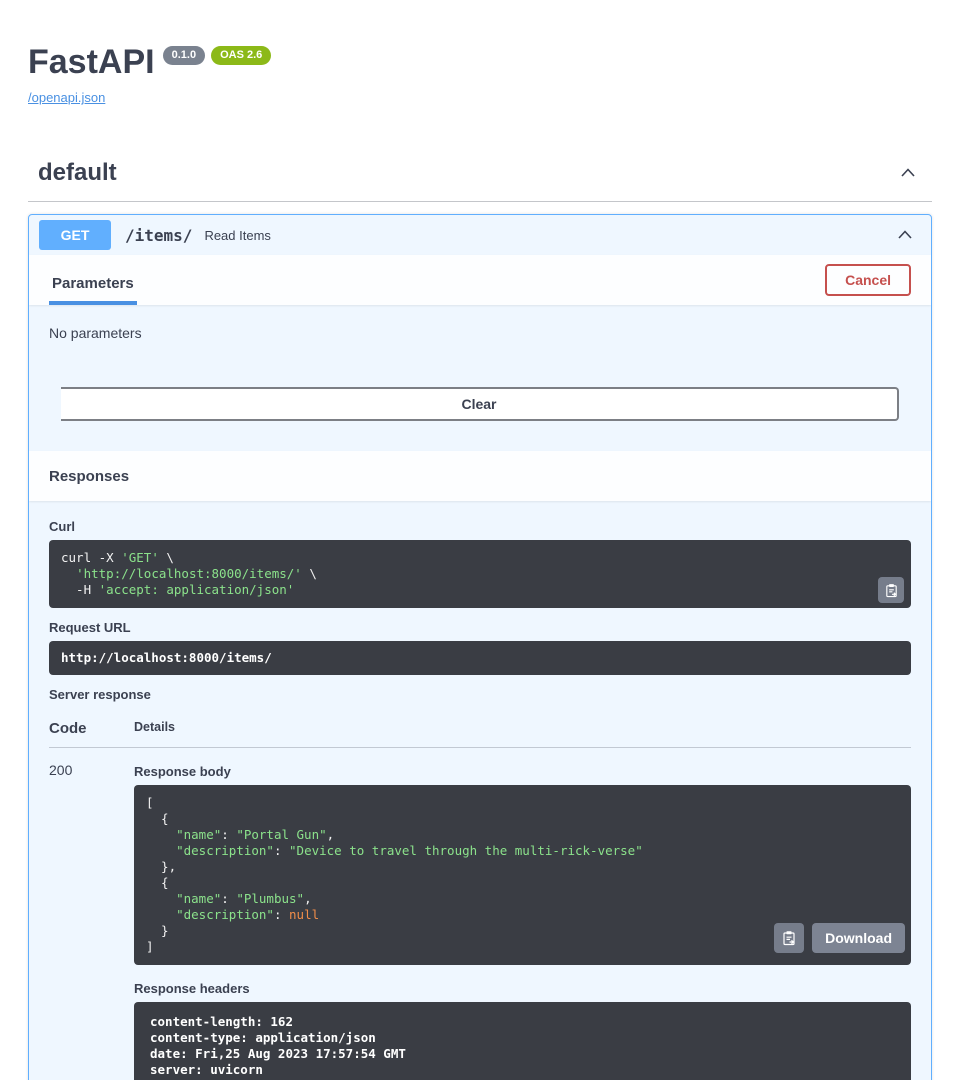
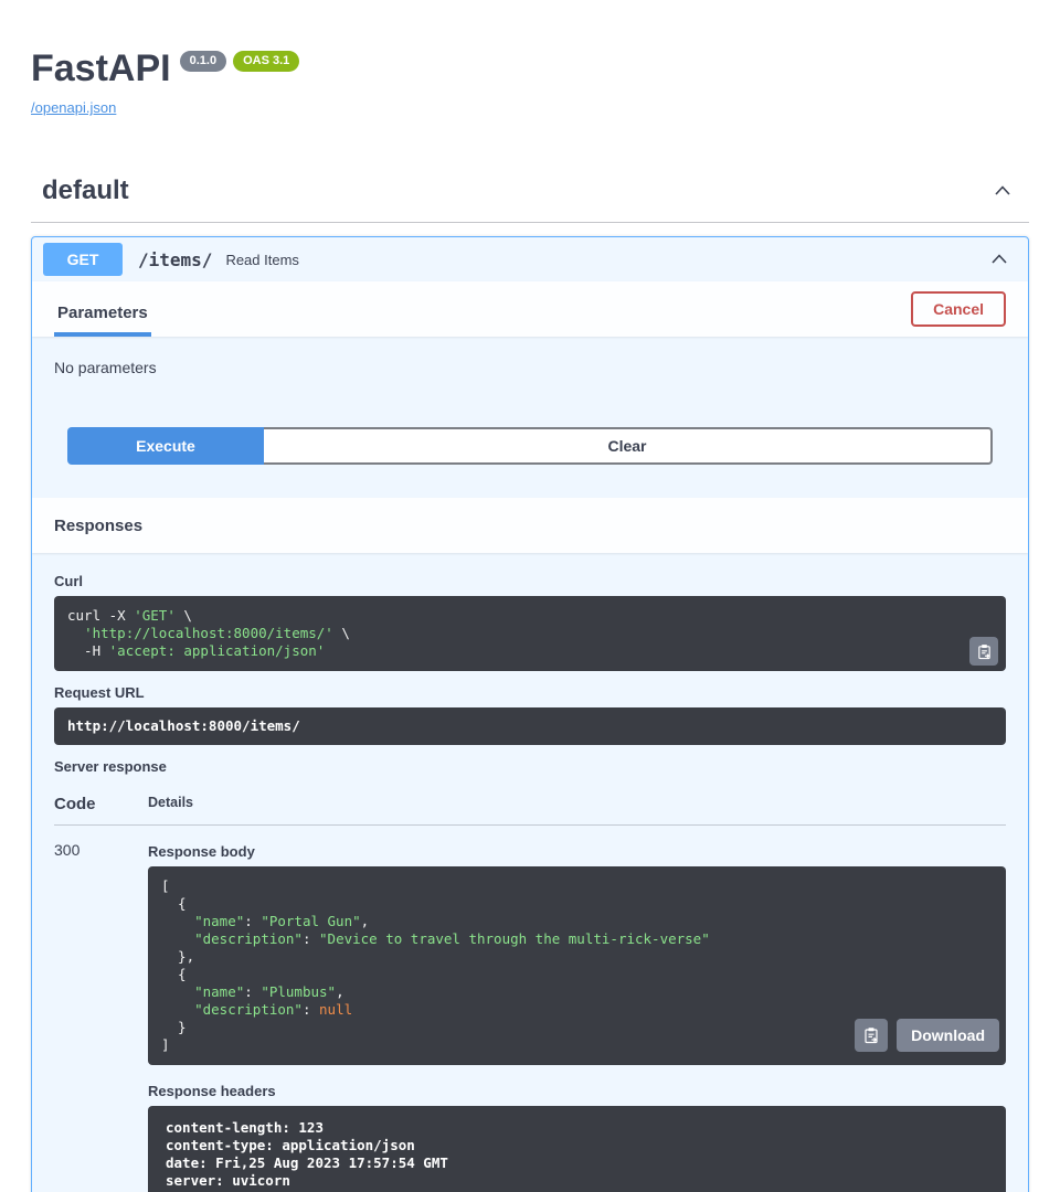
  FastAPI
  0.1.0
- OAS 2.6
+ OAS 3.1
  /openapi.json
  default
  GET
  /items/
  Read Items
  Parameters
  Cancel
  No parameters
+ Execute
  Clear
  Responses
  Curl
  curl -X 'GET' \
  'http://localhost:8000/items/' \
  -H 'accept: application/json'
  Request URL
  http://localhost:8000/items/
  Server response
  Code
  Details
- 200
+ 300
  Response body
  [
  {
  "name": "Portal Gun",
  "description": "Device to travel through the multi-rick-verse"
  },
  {
  "name": "Plumbus",
  "description": null
  }
  ]
  Download
  Response headers
- content-length: 162
+ content-length: 123
  content-type: application/json
  date: Fri,25 Aug 2023 17:57:54 GMT
  server: uvicorn
